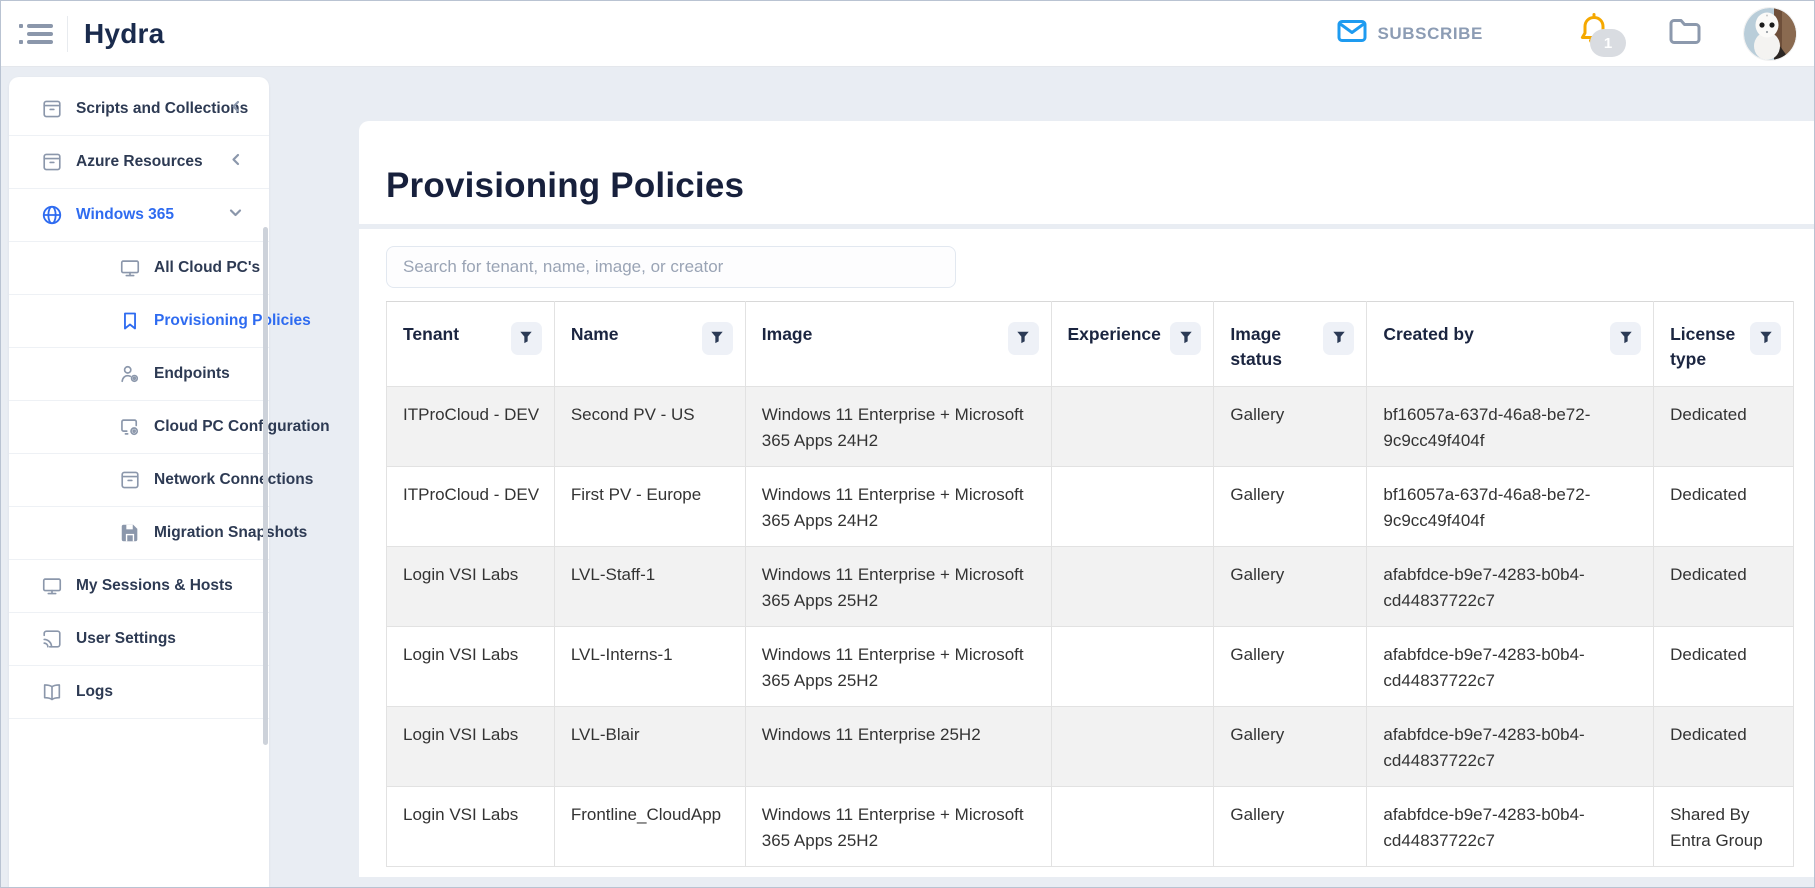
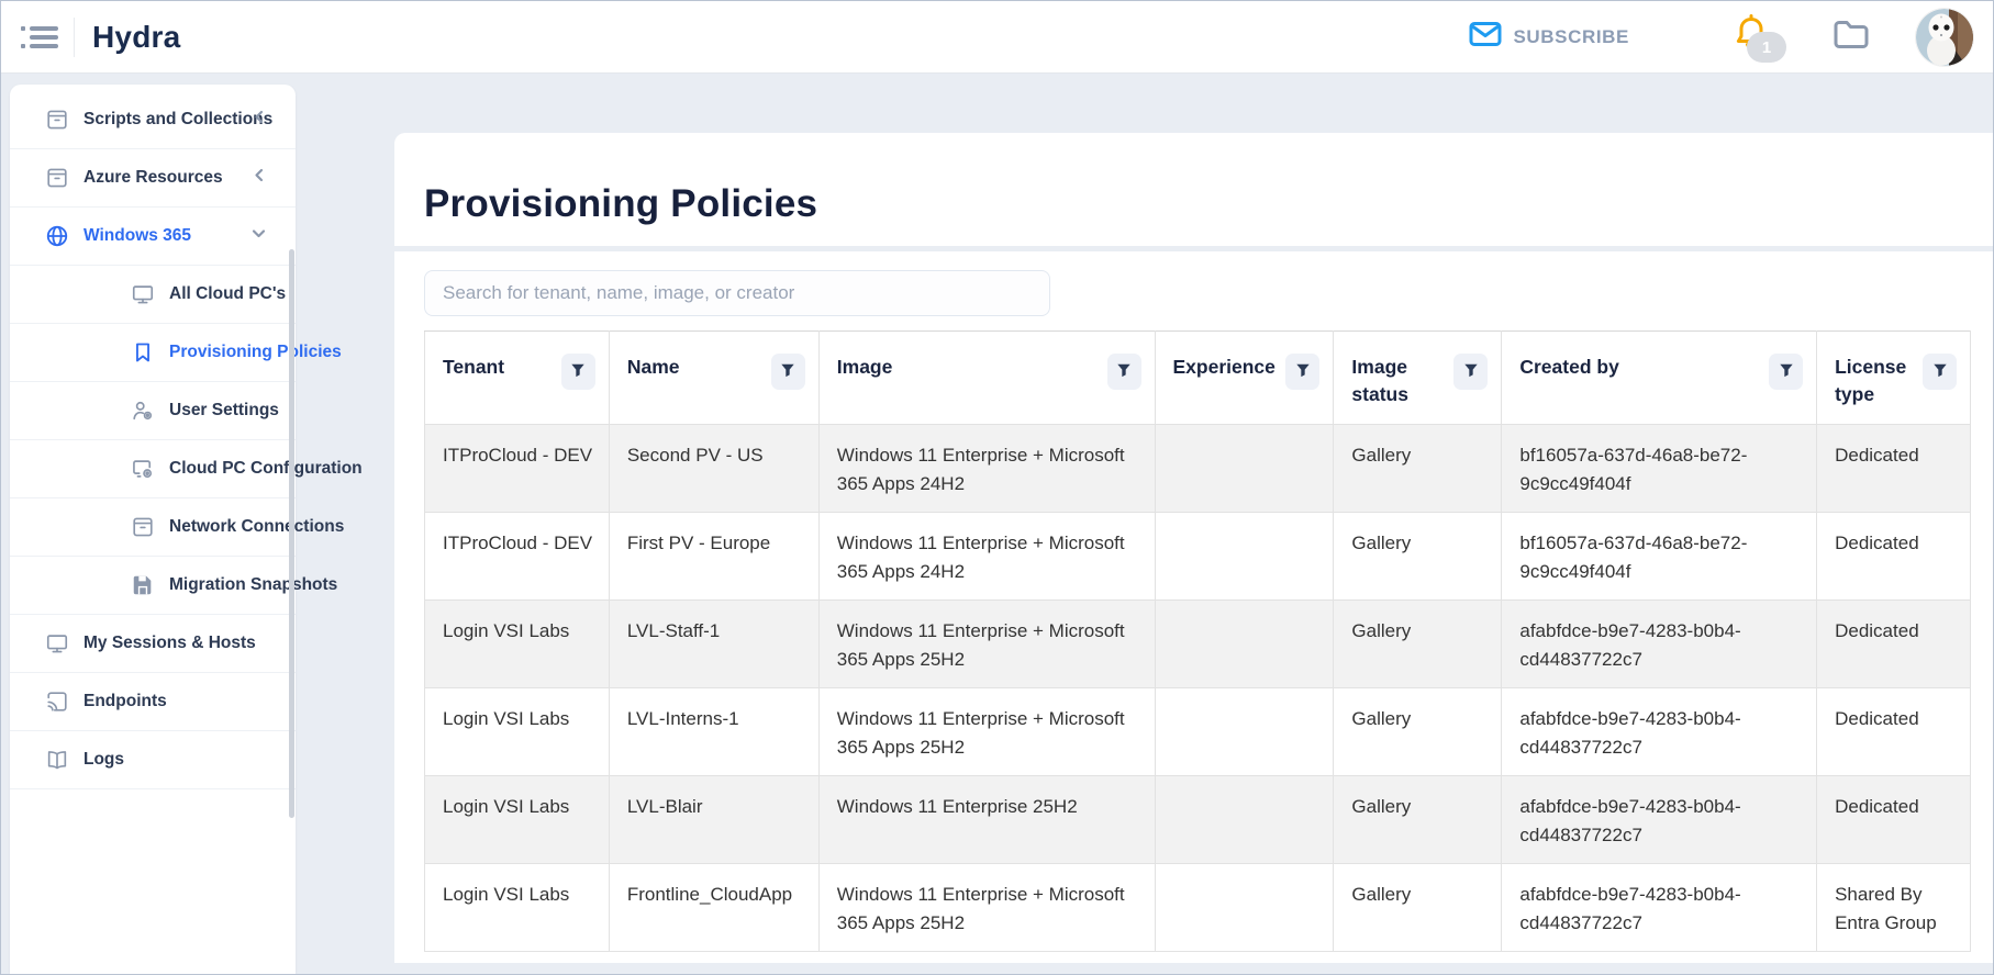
  Hydra
  SUBSCRIBE
  1
  Scripts and Collectios
  Azure Resources
  Windows 365
  All Cloud PC's
  Provisioning Plicies
- Endpoints
+ User Settings
  Cloud PC Confguration
  Network Connctions
  Migration Snapshots
  My Sessions & Hosts
- User Settings
+ Endpoints
  Logs
  Provisioning Policies
  Search for tenant, name, image, or creator
  Tenant	Name	Image	Experience	Image status	Created by	License type
  ITProCloud - DEV	Second PV - US	Windows 11 Enterprise + Microsoft 365 Apps 24H2		Gallery	bf16057a-637d-46a8-be72-9c9cc49f404f	Dedicated
  ITProCloud - DEV	First PV - Europe	Windows 11 Enterprise + Microsoft 365 Apps 24H2		Gallery	bf16057a-637d-46a8-be72-9c9cc49f404f	Dedicated
  Login VSI Labs	LVL-Staff-1	Windows 11 Enterprise + Microsoft 365 Apps 25H2		Gallery	afabfdce-b9e7-4283-b0b4-cd44837722c7	Dedicated
  Login VSI Labs	LVL-Interns-1	Windows 11 Enterprise + Microsoft 365 Apps 25H2		Gallery	afabfdce-b9e7-4283-b0b4-cd44837722c7	Dedicated
  Login VSI Labs	LVL-Blair	Windows 11 Enterprise 25H2		Gallery	afabfdce-b9e7-4283-b0b4-cd44837722c7	Dedicated
  Login VSI Labs	Frontline_CloudApp	Windows 11 Enterprise + Microsoft 365 Apps 25H2		Gallery	afabfdce-b9e7-4283-b0b4-cd44837722c7	Shared By Entra Group
